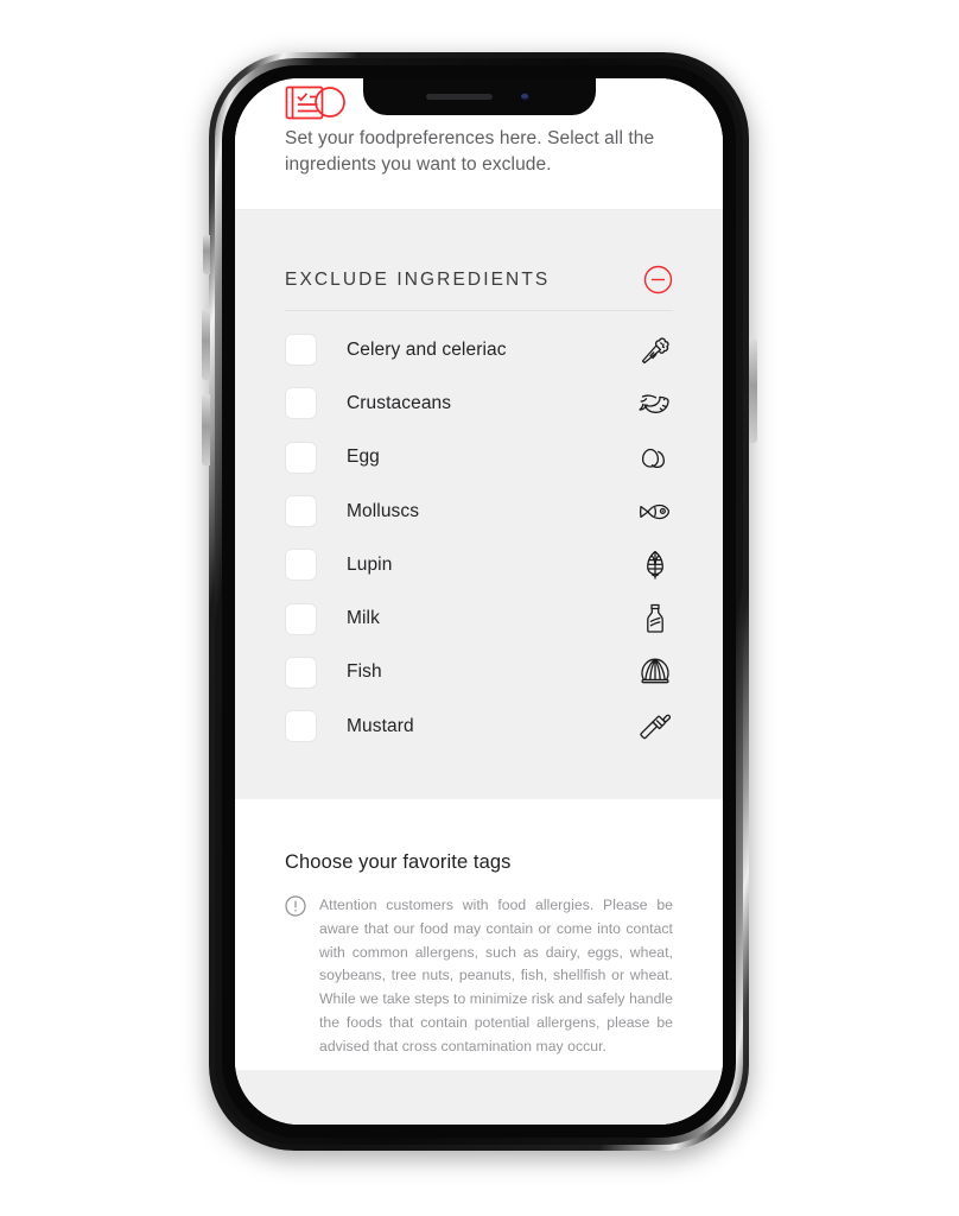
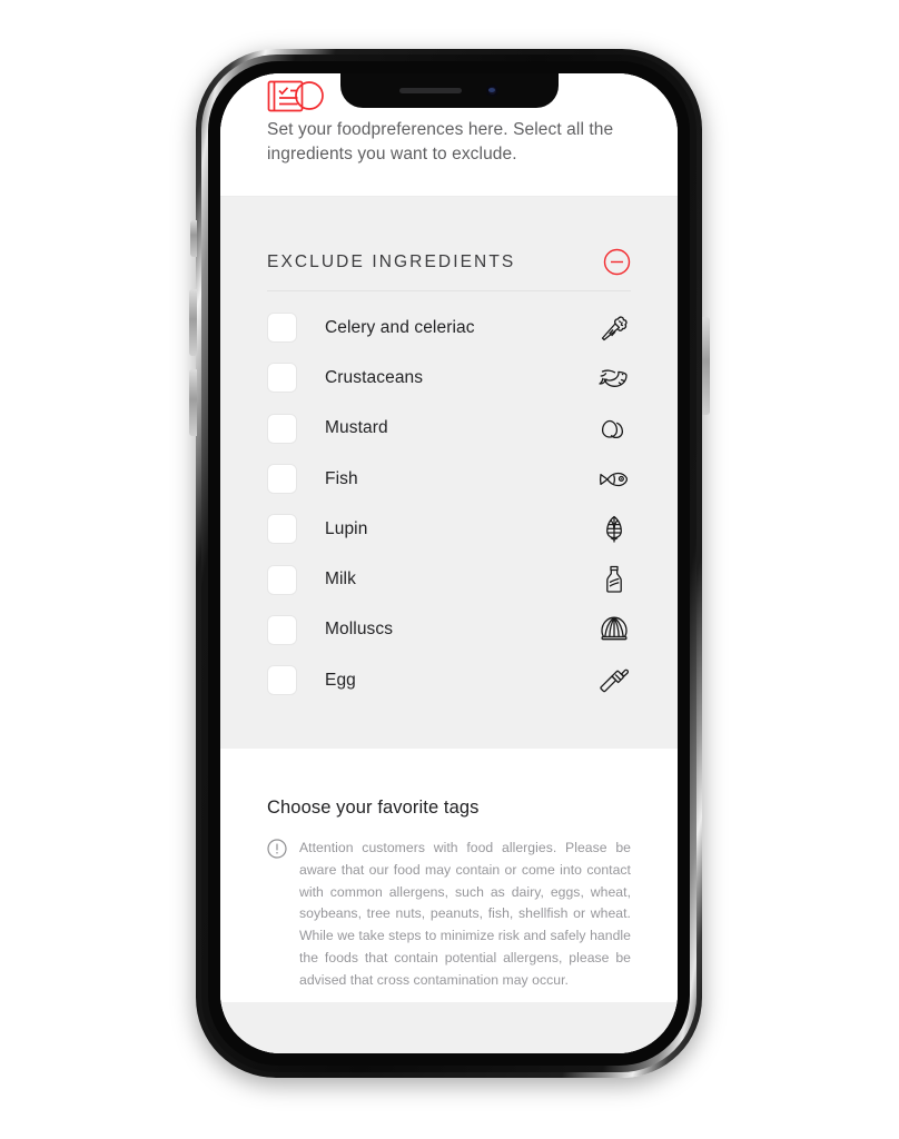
  Set your foodpreferences here. Select all the ingredients you want to exclude.
  EXCLUDE INGREDIENTS
  Celery and celeriac
  Crustaceans
- Egg
+ Mustard
- Molluscs
+ Fish
  Lupin
  Milk
- Fish
+ Molluscs
- Mustard
+ Egg
  Choose your favorite tags
  Attention customers with food allergies. Please be aware that our food may contain or come into contact with common allergens, such as dairy, eggs, wheat, soybeans, tree nuts, peanuts, fish, shellfish or wheat. While we take steps to minimize risk and safely handle the foods that contain potential allergens, please be advised that cross contamination may occur.
